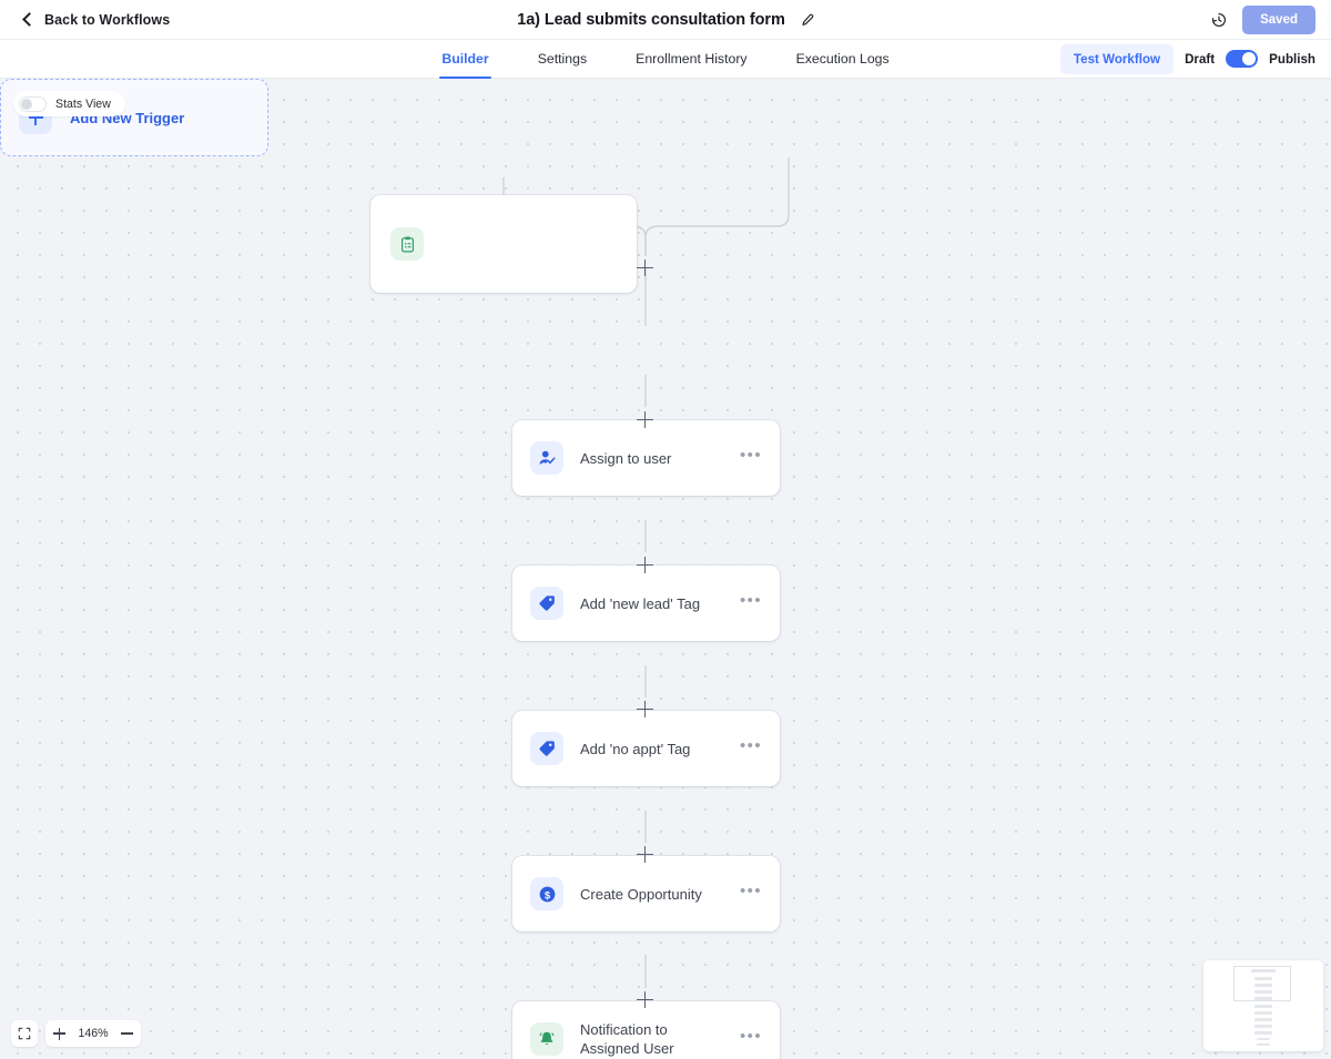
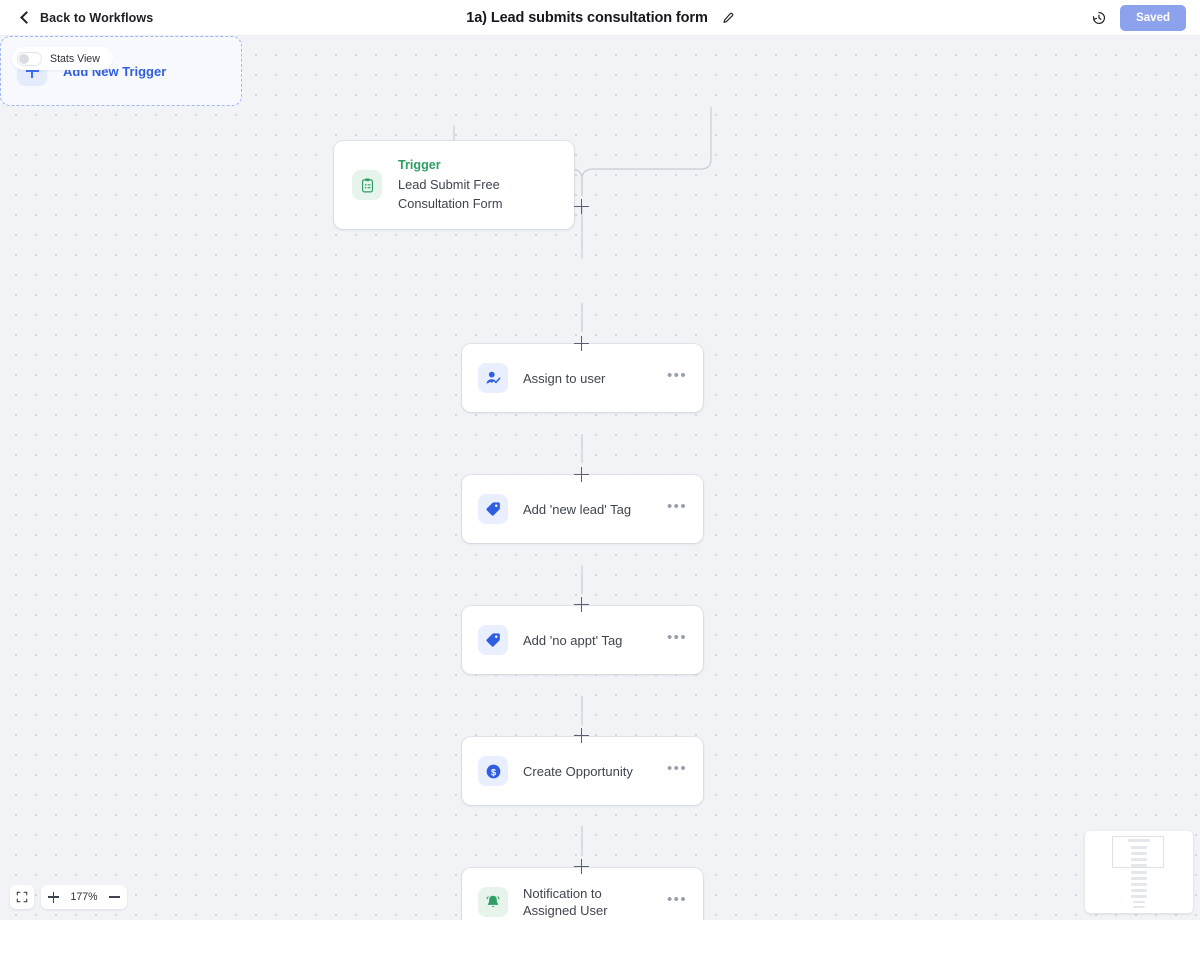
  Back to Workflows
  1a) Lead submits consultation form
  Saved
- Builder
- Settings
- Enrollment History
- Execution Logs
- Test Workflow
- Draft
- Publish
  Stats View
+ Trigger
+ Lead Submit Free Consultation Form
  Add New Trigger
  Assign to user
  •••
  Add 'new lead' Tag
  •••
  Add 'no appt' Tag
  •••
  $
  Create Opportunity
  •••
  Notification to Assigned User
  •••
- 146%
+ 177%
